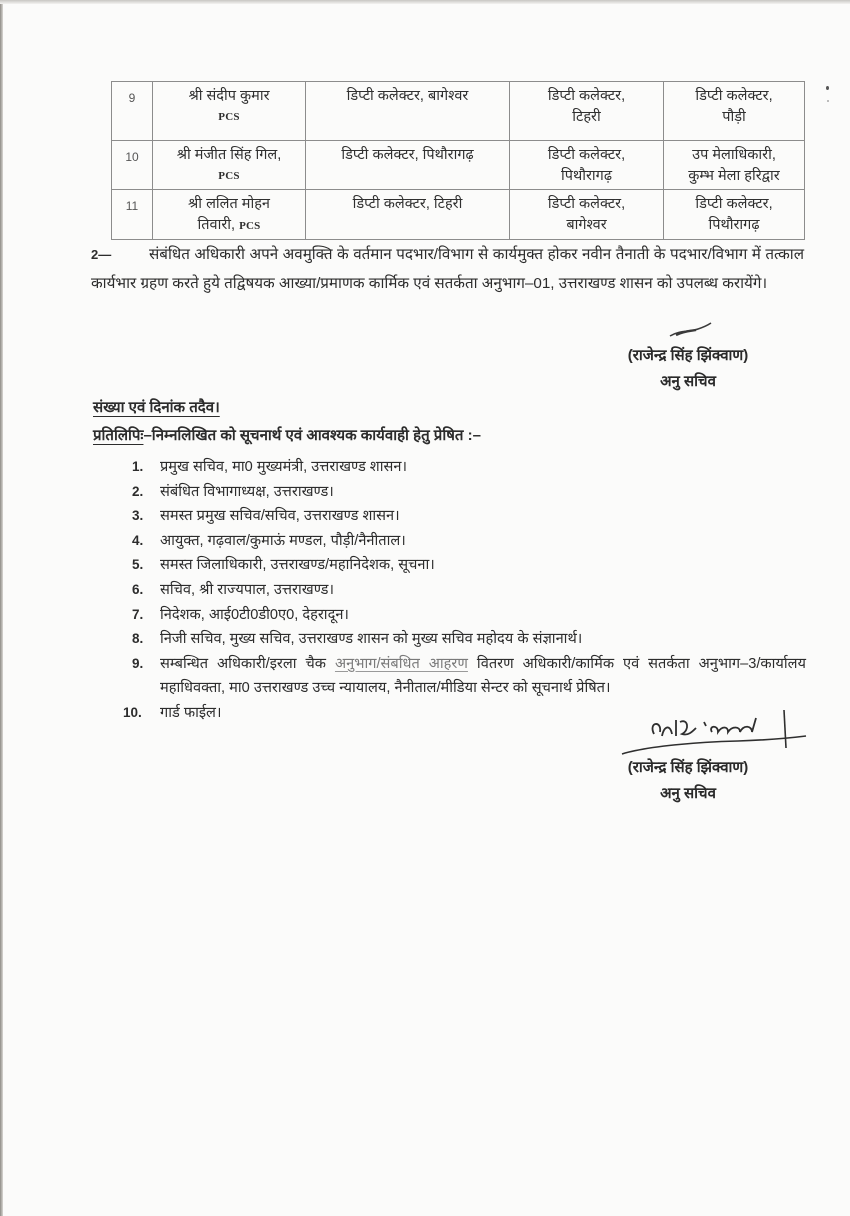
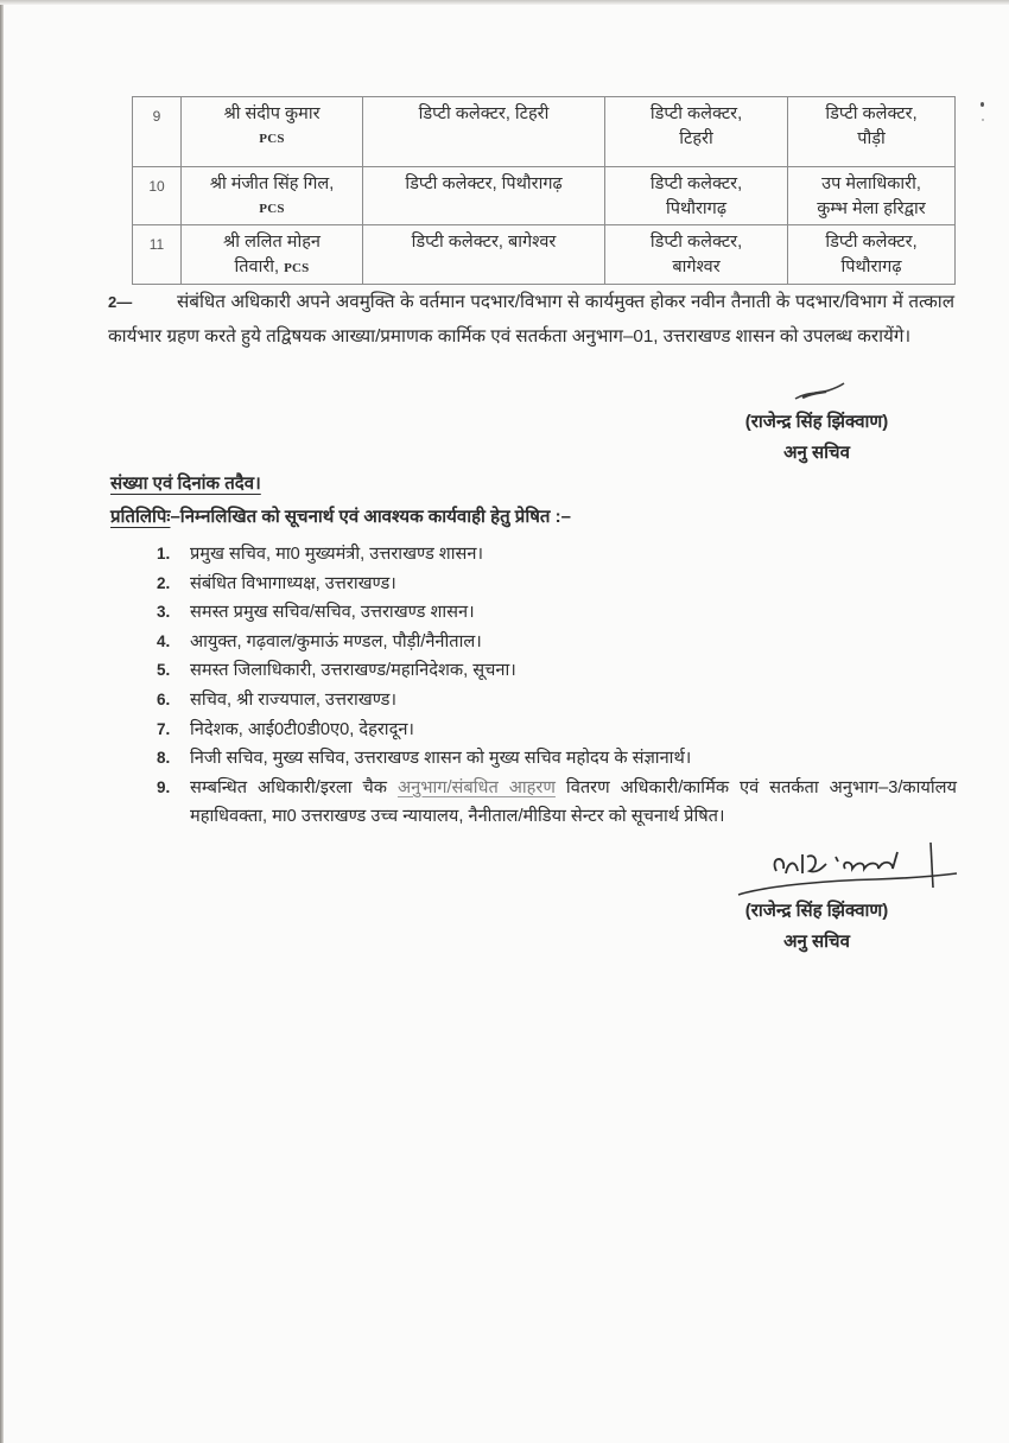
- 9	श्री संदीप कुमार PCS	डिप्टी कलेक्टर, बागेश्वर	डिप्टी कलेक्टर, टिहरी	डिप्टी कलेक्टर, पौड़ी
+ 9	श्री संदीप कुमार PCS	डिप्टी कलेक्टर, टिहरी	डिप्टी कलेक्टर, टिहरी	डिप्टी कलेक्टर, पौड़ी
  10	श्री मंजीत सिंह गिल, PCS	डिप्टी कलेक्टर, पिथौरागढ़	डिप्टी कलेक्टर, पिथौरागढ़	उप मेलाधिकारी, कुम्भ मेला हरिद्वार
- 11	श्री ललित मोहन तिवारी, PCS	डिप्टी कलेक्टर, टिहरी	डिप्टी कलेक्टर, बागेश्वर	डिप्टी कलेक्टर, पिथौरागढ़
+ 11	श्री ललित मोहन तिवारी, PCS	डिप्टी कलेक्टर, बागेश्वर	डिप्टी कलेक्टर, बागेश्वर	डिप्टी कलेक्टर, पिथौरागढ़
  2— संबंधित अधिकारी अपने अवमुक्ति के वर्तमान पदभार/विभाग से कार्यमुक्त होकर नवीन तैनाती के पदभार/विभाग में तत्काल कार्यभार ग्रहण करते हुये तद्विषयक आख्या/प्रमाणक कार्मिक एवं सतर्कता अनुभाग–01, उत्तराखण्ड शासन को उपलब्ध करायेंगे।
  (राजेन्द्र सिंह झिंक्वाण)
  अनु सचिव
  संख्या एवं दिनांक तदैव।
  प्रतिलिपिः–निम्नलिखित को सूचनार्थ एवं आवश्यक कार्यवाही हेतु प्रेषित :–
  1.
  प्रमुख सचिव, मा0 मुख्यमंत्री, उत्तराखण्ड शासन।
  2.
  संबंधित विभागाध्यक्ष, उत्तराखण्ड।
  3.
  समस्त प्रमुख सचिव/सचिव, उत्तराखण्ड शासन।
  4.
  आयुक्त, गढ़वाल/कुमाऊं मण्डल, पौड़ी/नैनीताल।
  5.
  समस्त जिलाधिकारी, उत्तराखण्ड/महानिदेशक, सूचना।
  6.
  सचिव, श्री राज्यपाल, उत्तराखण्ड।
  7.
  निदेशक, आई0टी0डी0ए0, देहरादून।
  8.
  निजी सचिव, मुख्य सचिव, उत्तराखण्ड शासन को मुख्य सचिव महोदय के संज्ञानार्थ।
  9.
  सम्बन्धित अधिकारी/इरला चैक अनुभाग/संबधित आहरण वितरण अधिकारी/कार्मिक एवं सतर्कता अनुभाग–3/कार्यालय महाधिवक्ता, मा0 उत्तराखण्ड उच्च न्यायालय, नैनीताल/मीडिया सेन्टर को सूचनार्थ प्रेषित।
- 10.
- गार्ड फाईल।
  (राजेन्द्र सिंह झिंक्वाण)
  अनु सचिव
